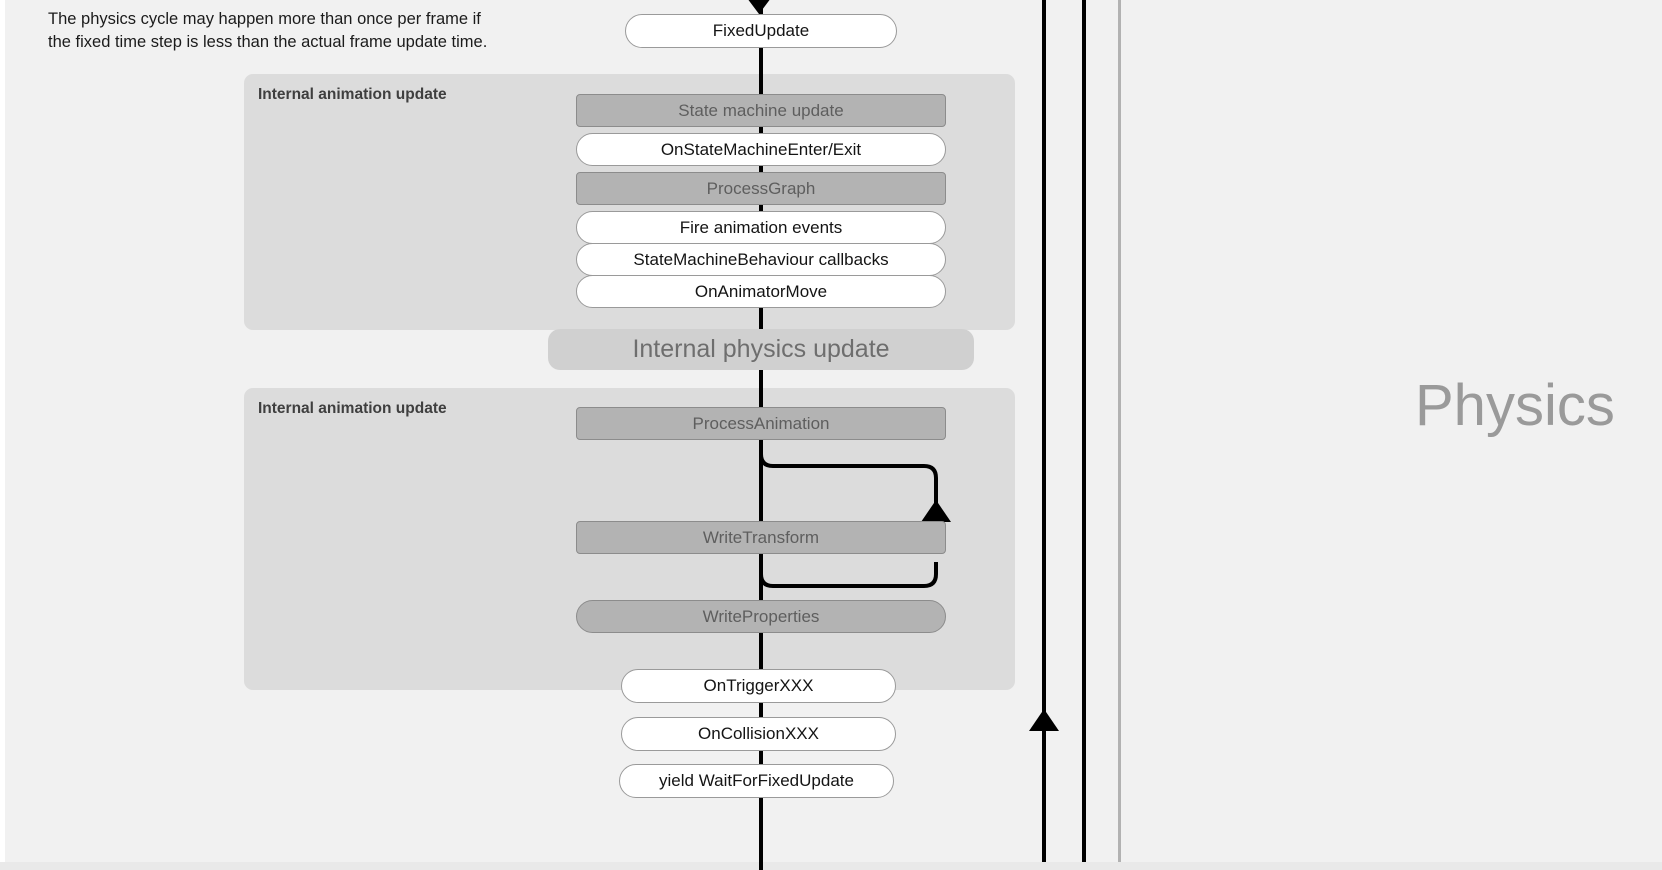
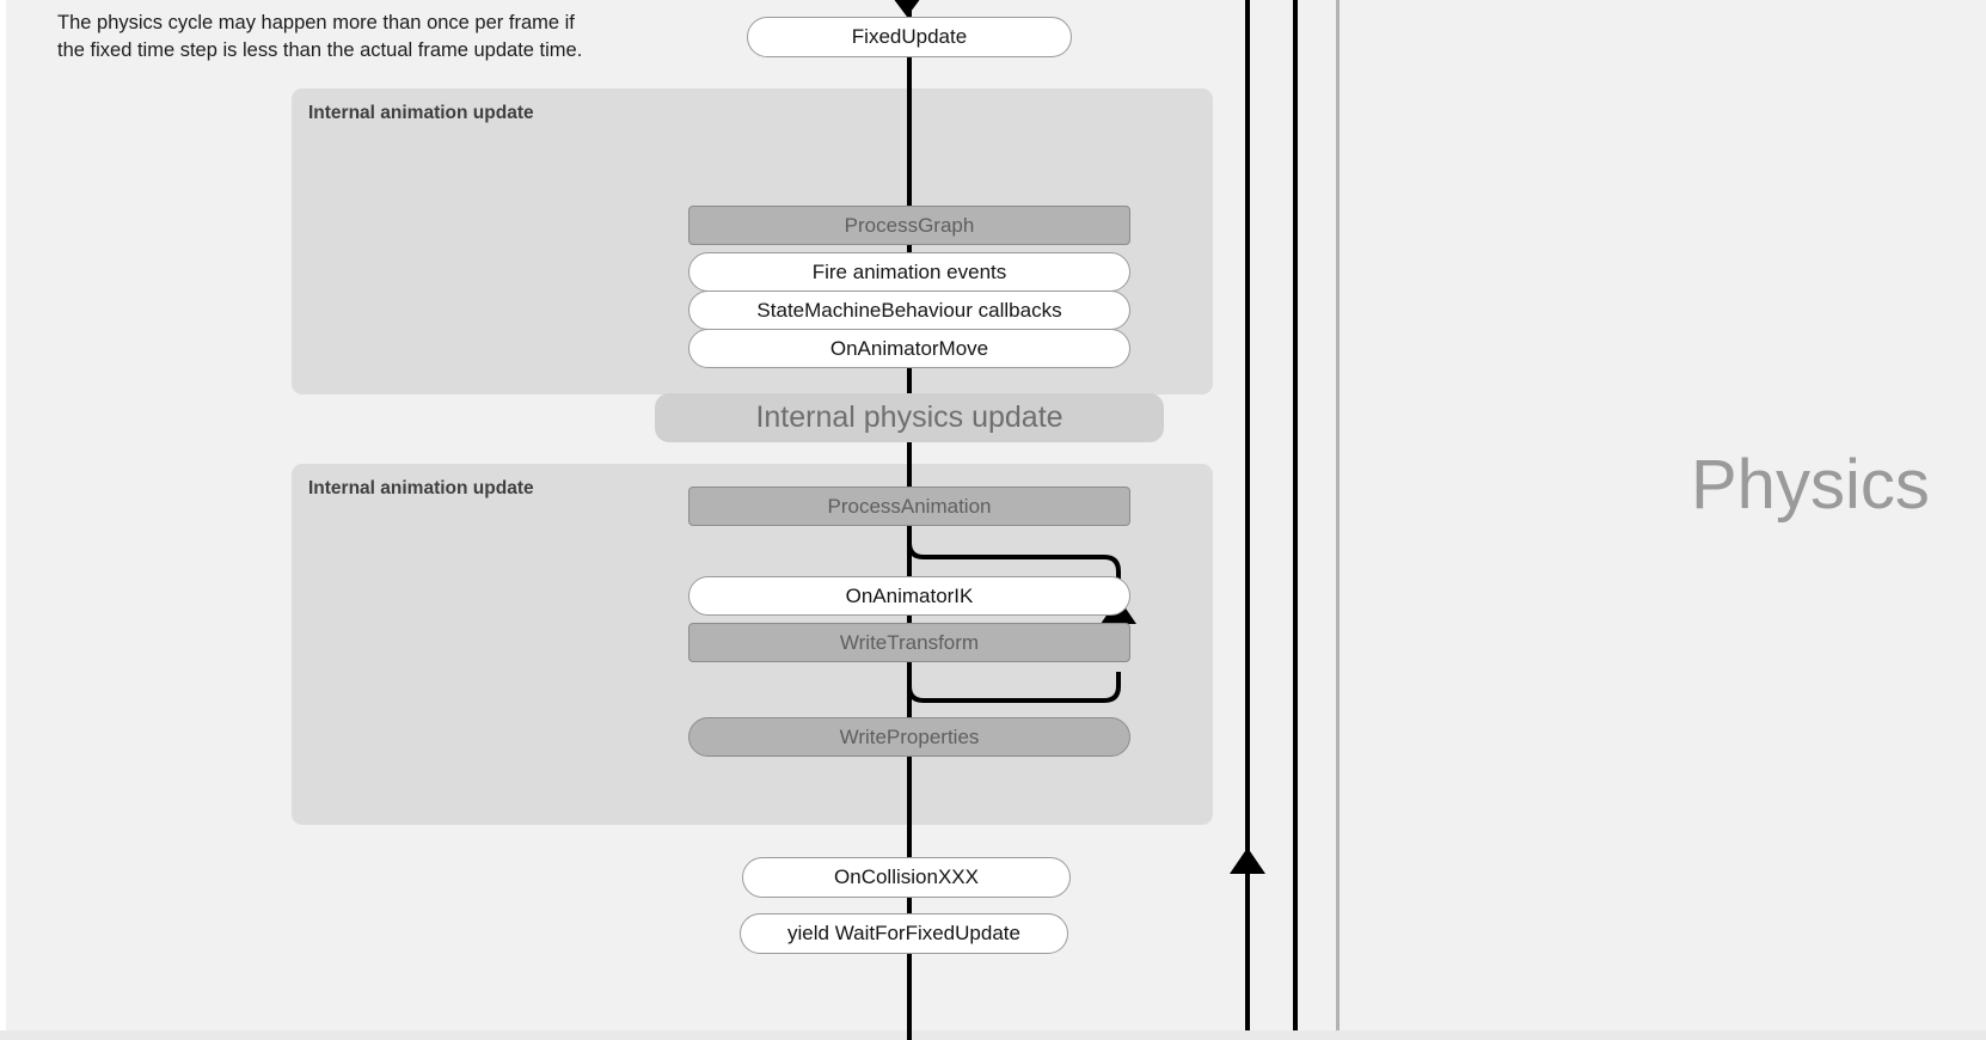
  The physics cycle may happen more than once per frame if
  the fixed time step is less than the actual frame update time.
  FixedUpdate
  Internal animation update
- State machine update
- OnStateMachineEnter/Exit
  ProcessGraph
  Fire animation events
  StateMachineBehaviour callbacks
  OnAnimatorMove
  Internal physics update
  Internal animation update
  ProcessAnimation
+ OnAnimatorIK
  WriteTransform
  WriteProperties
- OnTriggerXXX
  OnCollisionXXX
  yield WaitForFixedUpdate
  Physics
